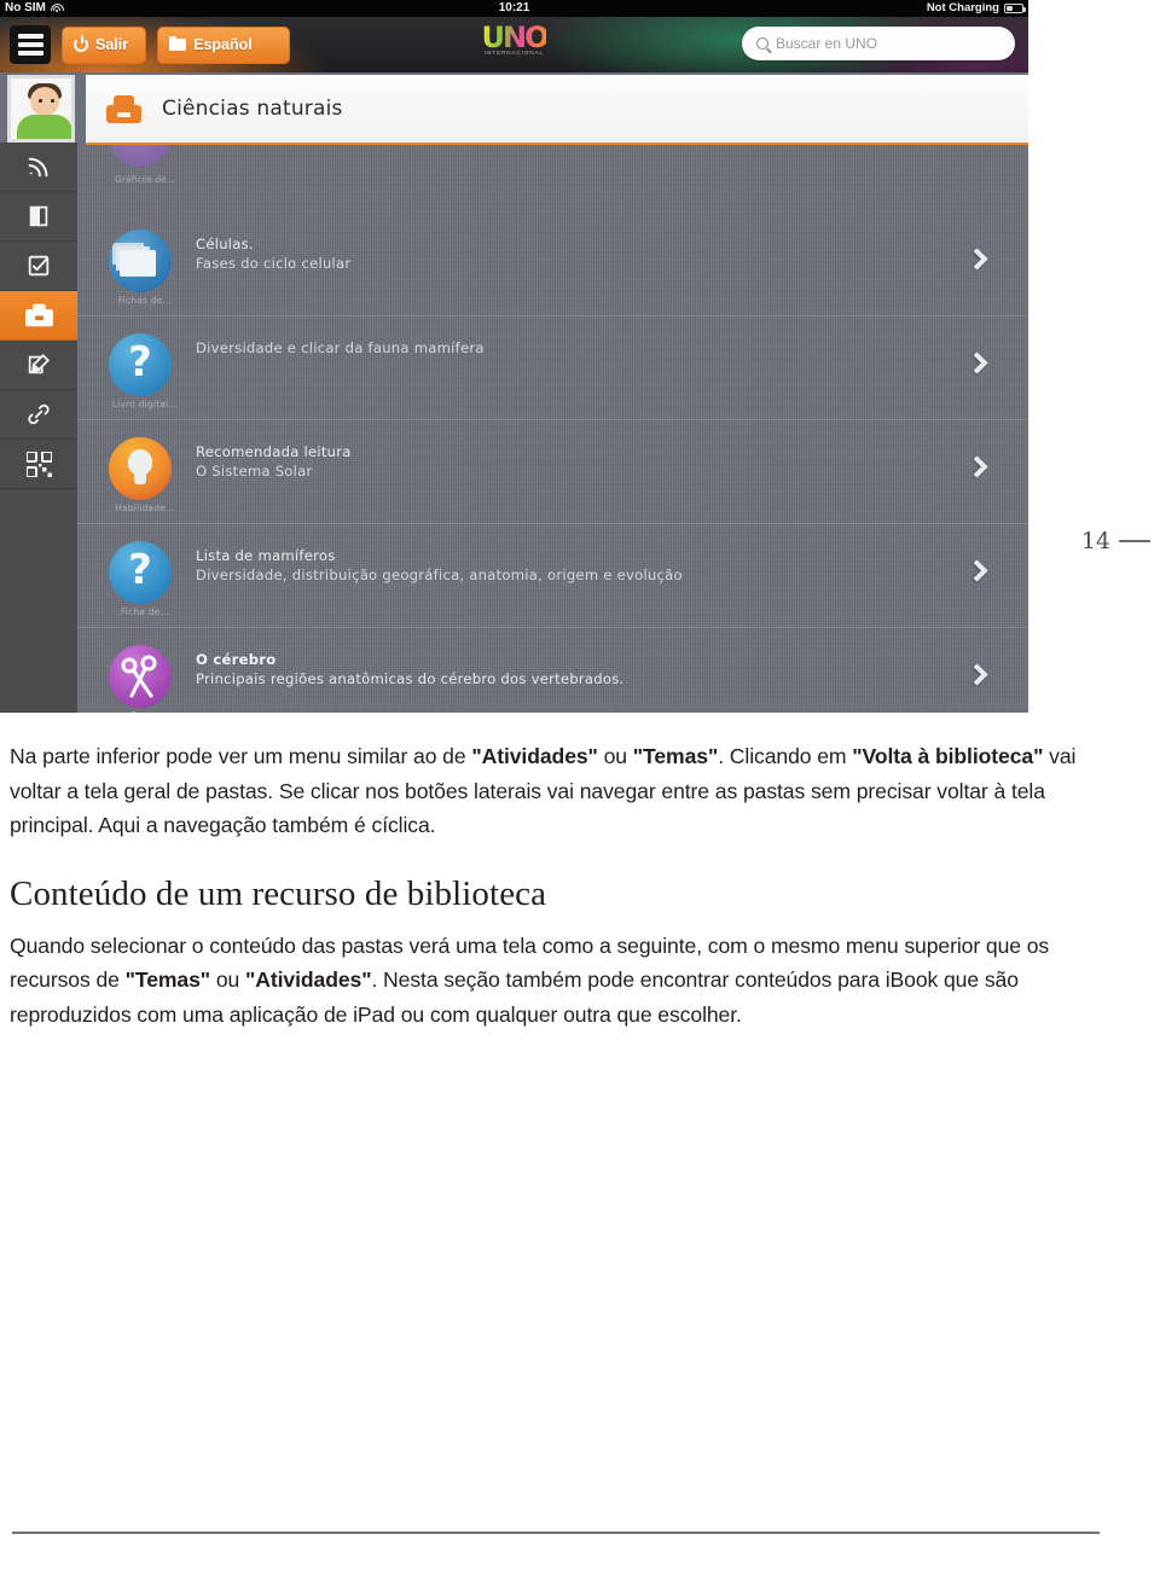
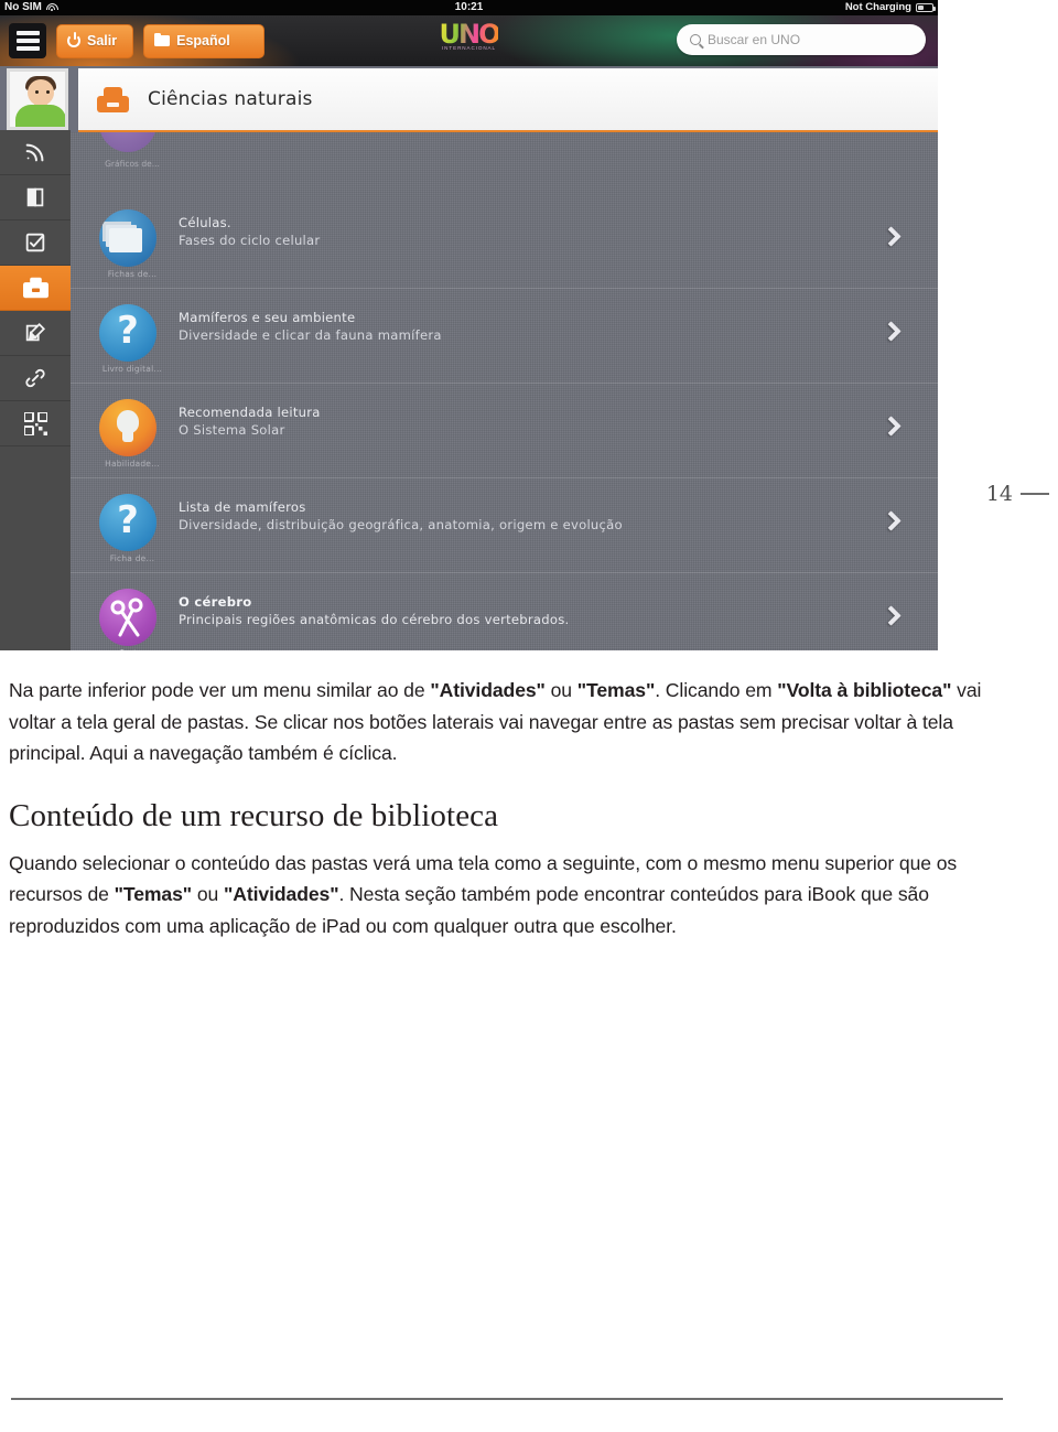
  No SIM
  10:21
  Not Charging
  Salir
  Español
  UNO
  Buscar en UNO
  Ciências naturais
  Gráficos de...
  Fichas de...
  Células.
  Fases do ciclo celular
  Livro digital...
+ Mamíferos e seu ambiente
  Diversidade e clicar da fauna mamífera
  Habilidade...
  Recomendada leitura
  O Sistema Solar
  Ficha de...
  Lista de mamíferos
  Diversidade, distribuição geográfica, anatomia, origem e evolução
  O cérebro
  Principais regiões anatômicas do cérebro dos vertebrados.
  14
  Na parte inferior pode ver um menu similar ao de "Atividades" ou "Temas". Clicando em "Volta à biblioteca" vai voltar a tela geral de pastas. Se clicar nos botões laterais vai navegar entre as pastas sem precisar voltar à tela principal. Aqui a navegação também é cíclica.
  Conteúdo de um recurso de biblioteca
  Quando selecionar o conteúdo das pastas verá uma tela como a seguinte, com o mesmo menu superior que os recursos de "Temas" ou "Atividades". Nesta seção também pode encontrar conteúdos para iBook que são reproduzidos com uma aplicação de iPad ou com qualquer outra que escolher.
